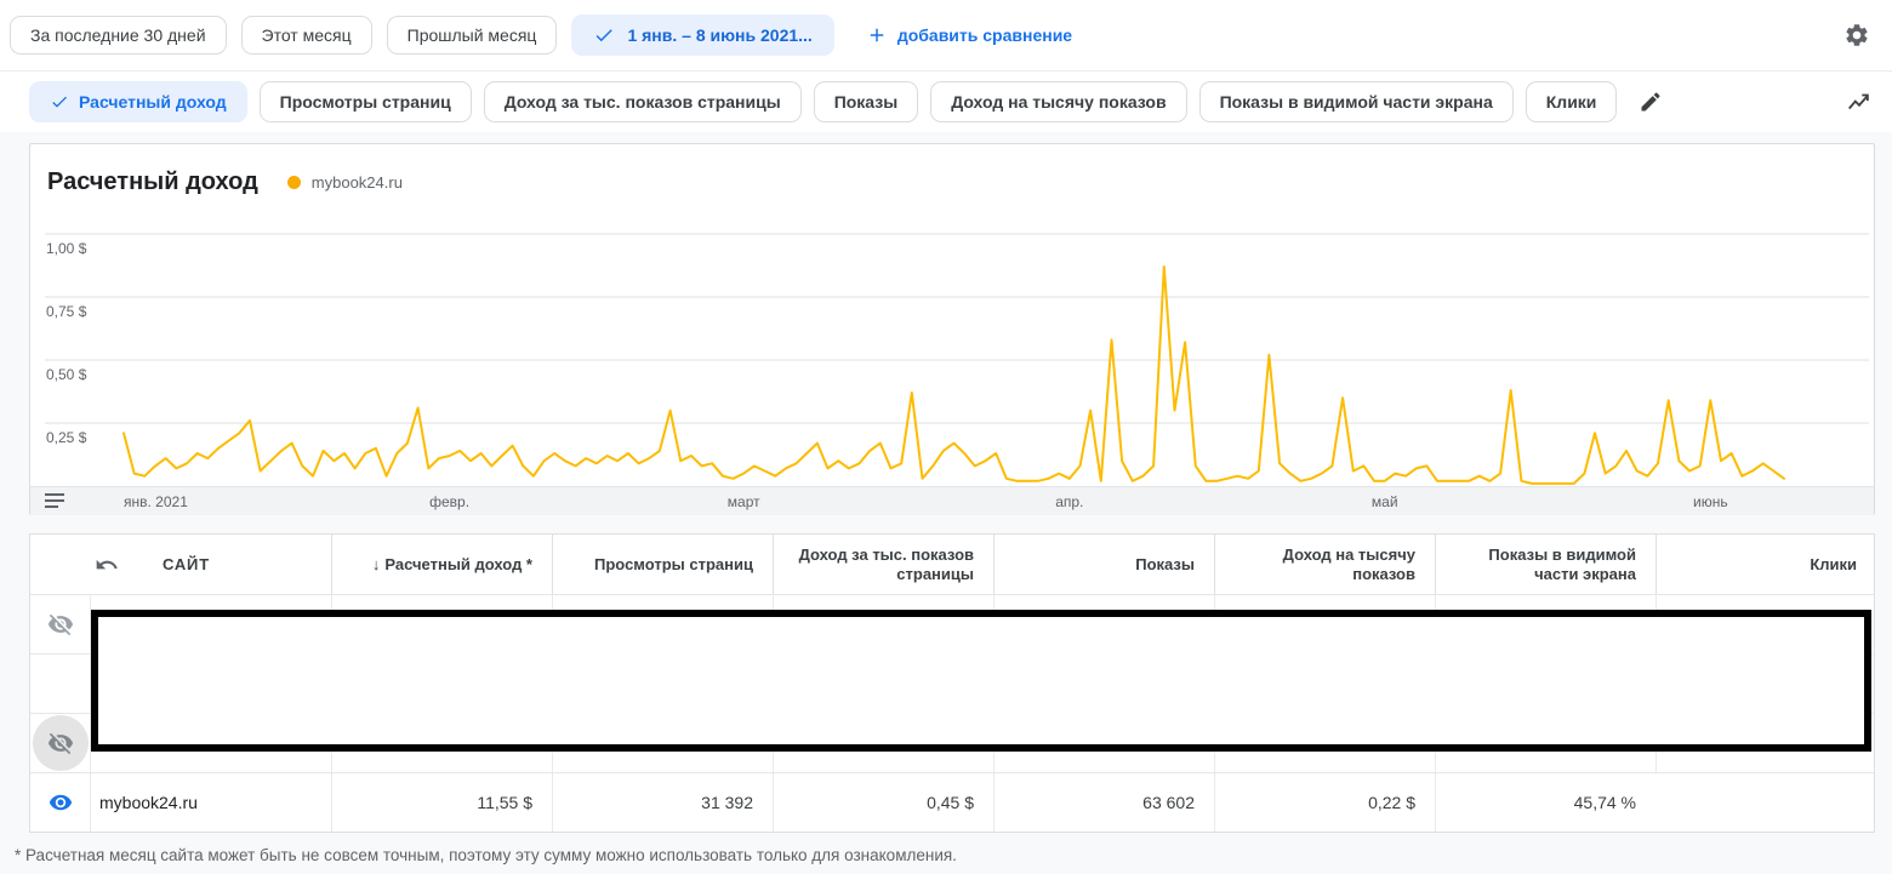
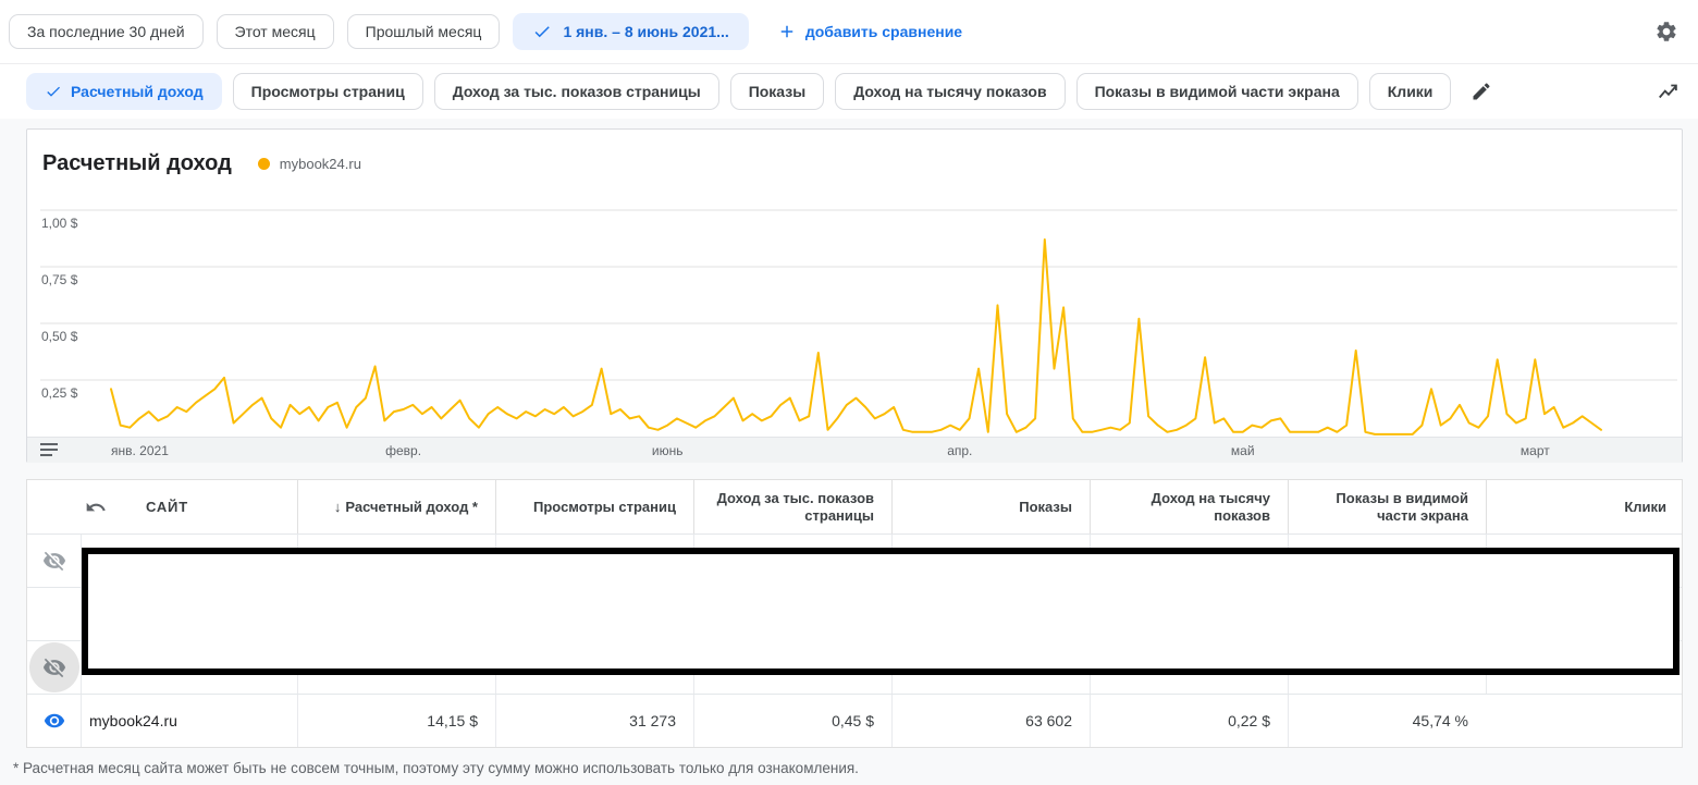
  За последние 30 дней
  Этот месяц
  Прошлый месяц
  1 янв. – 8 июнь 2021...
  добавить сравнение
  Расчетный доход
  Просмотры страниц
  Доход за тыс. показов страницы
  Показы
  Доход на тысячу показов
  Показы в видимой части экрана
  Клики
  Расчетный доход
  mybook24.ru
  0,25 $
  0,50 $
  0,75 $
  1,00 $
  янв. 2021
  февр.
- март
+ июнь
  апр.
  май
- июнь
+ март
  САЙТ
  ↓
  Расчетный доход *
  Просмотры страниц
  Доход за тыс. показов страницы
  Показы
  Доход на тысячу показов
  Показы в видимой части экрана
  Клики
  mybook24.ru
- 11,55 $
+ 14,15 $
- 31 392
+ 31 273
  0,45 $
  63 602
  0,22 $
  45,74 %
  * Расчетная месяц сайта может быть не совсем точным, поэтому эту сумму можно использовать только для ознакомления.
